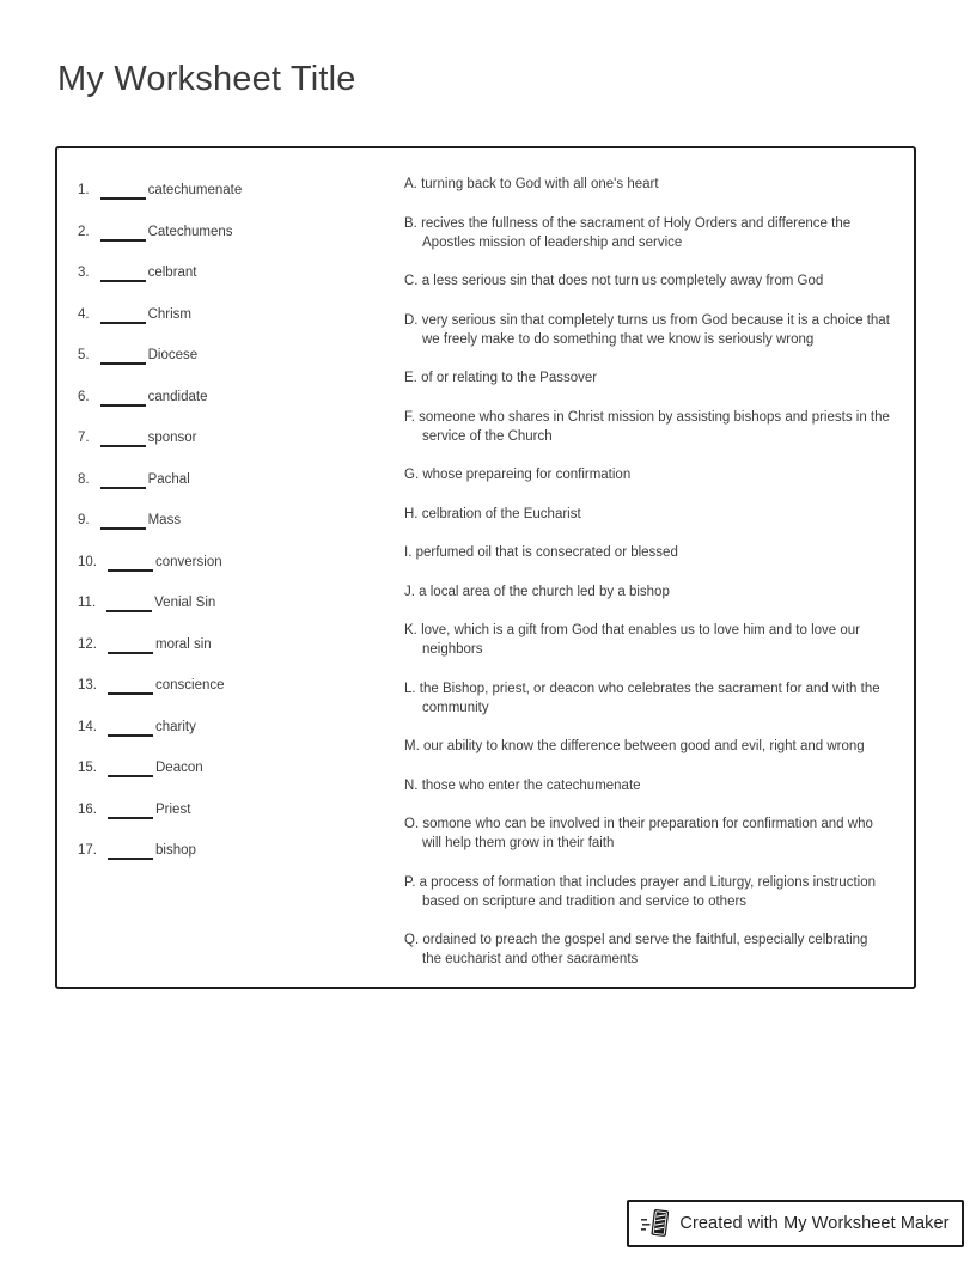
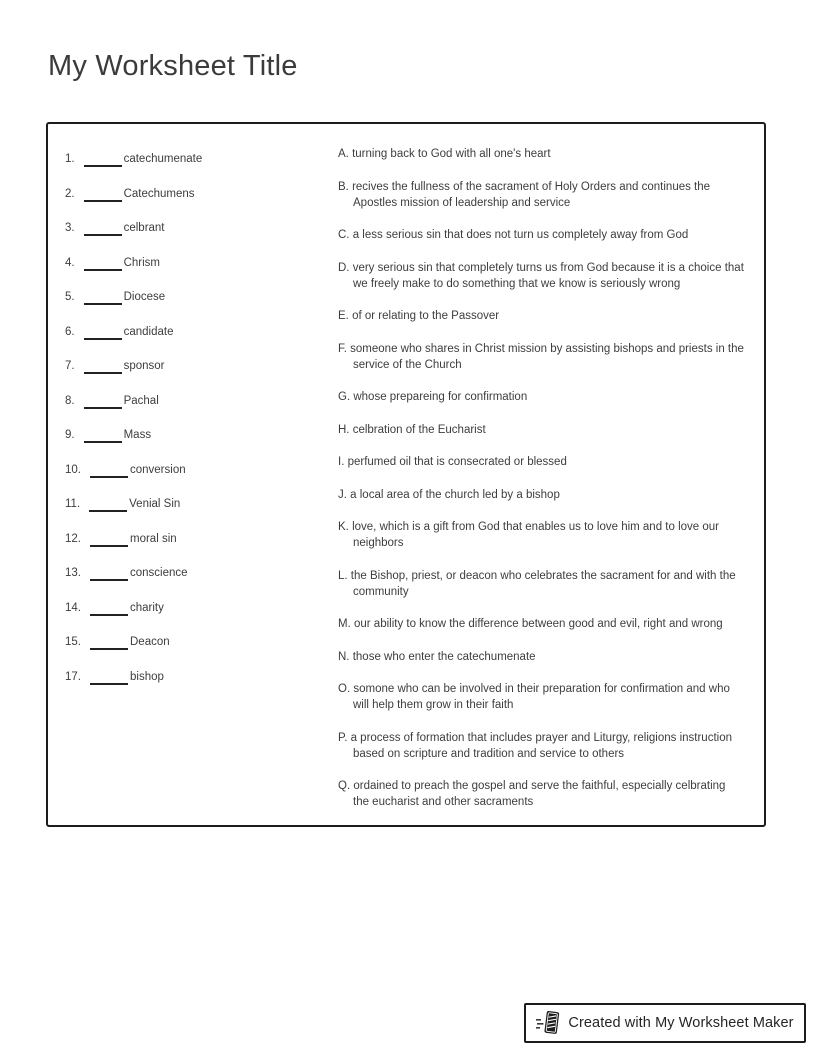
  My Worksheet Title
  1. catechumenate
  2. Catechumens
  3. celbrant
  4. Chrism
  5. Diocese
  6. candidate
  7. sponsor
  8. Pachal
  9. Mass
  10. conversion
  11. Venial Sin
  12. moral sin
  13. conscience
  14. charity
  15. Deacon
- 16. Priest
  17. bishop
  A. turning back to God with all one's heart
- B. recives the fullness of the sacrament of Holy Orders and difference the Apostles mission of leadership and service
+ B. recives the fullness of the sacrament of Holy Orders and continues the Apostles mission of leadership and service
  C. a less serious sin that does not turn us completely away from God
  D. very serious sin that completely turns us from God because it is a choice that we freely make to do something that we know is seriously wrong
  E. of or relating to the Passover
  F. someone who shares in Christ mission by assisting bishops and priests in the service of the Church
  G. whose prepareing for confirmation
  H. celbration of the Eucharist
  I. perfumed oil that is consecrated or blessed
  J. a local area of the church led by a bishop
  K. love, which is a gift from God that enables us to love him and to love our neighbors
  L. the Bishop, priest, or deacon who celebrates the sacrament for and with the community
  M. our ability to know the difference between good and evil, right and wrong
  N. those who enter the catechumenate
  O. somone who can be involved in their preparation for confirmation and who will help them grow in their faith
  P. a process of formation that includes prayer and Liturgy, religions instruction based on scripture and tradition and service to others
  Q. ordained to preach the gospel and serve the faithful, especially celbrating the eucharist and other sacraments
  Created with My Worksheet Maker
